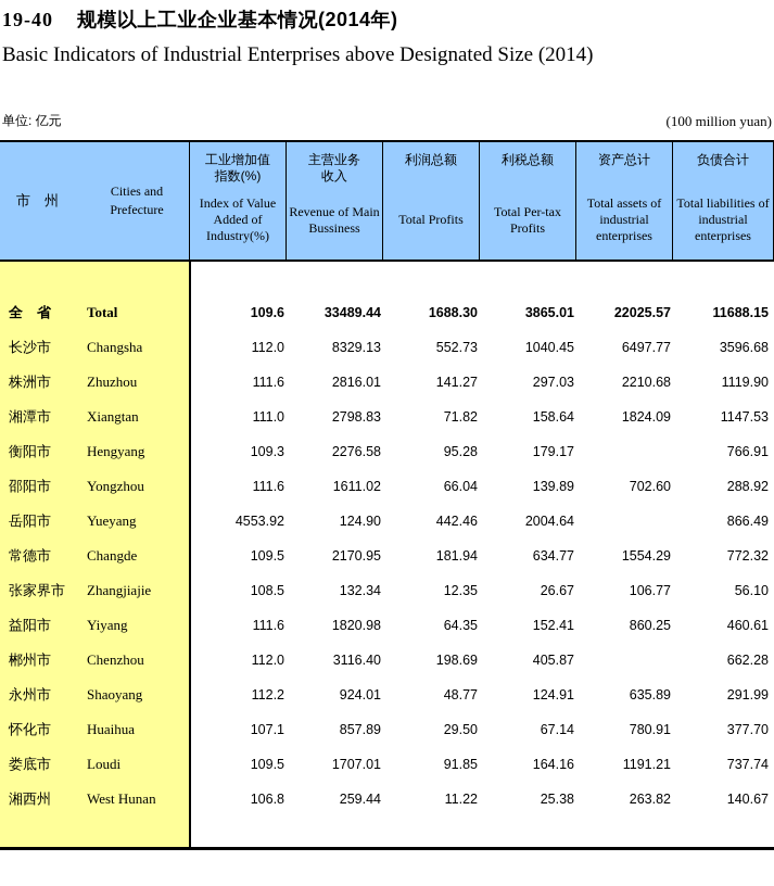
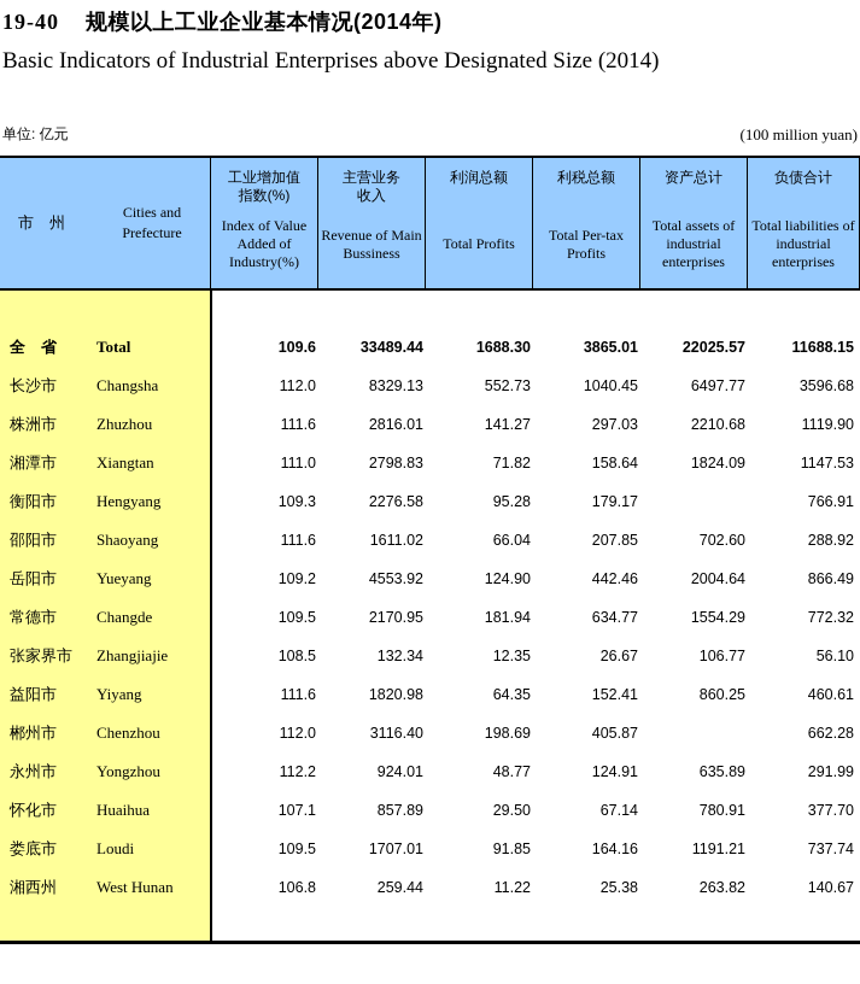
  19-40 规模以上工业企业基本情况(2014年)
  Basic Indicators of Industrial Enterprises above Designated Size (2014)
  单位: 亿元
  (100 million yuan)
  市 州
  Cities and Prefecture
  工业增加值
  指数(%)
  Index of Value Added of Industry(%)
  主营业务
  收入
  Revenue of Main Bussiness
  利润总额
  Total Profits
  利税总额
  Total Per-tax Profits
  资产总计
  Total assets of industrial enterprises
  负债合计
  Total liabilities of industrial enterprises
  全 省
  Total
  109.6
  33489.44
  1688.30
  3865.01
  22025.57
  11688.15
  长沙市
  Changsha
  112.0
  8329.13
  552.73
  1040.45
  6497.77
  3596.68
  株洲市
  Zhuzhou
  111.6
  2816.01
  141.27
  297.03
  2210.68
  1119.90
  湘潭市
  Xiangtan
  111.0
  2798.83
  71.82
  158.64
  1824.09
  1147.53
  衡阳市
  Hengyang
  109.3
  2276.58
  95.28
  179.17
  766.91
  邵阳市
- Yongzhou
+ Shaoyang
  111.6
  1611.02
  66.04
- 139.89
+ 207.85
  702.60
  288.92
  岳阳市
  Yueyang
+ 109.2
  4553.92
  124.90
  442.46
  2004.64
  866.49
  常德市
  Changde
  109.5
  2170.95
  181.94
  634.77
  1554.29
  772.32
  张家界市
  Zhangjiajie
  108.5
  132.34
  12.35
  26.67
  106.77
  56.10
  益阳市
  Yiyang
  111.6
  1820.98
  64.35
  152.41
  860.25
  460.61
  郴州市
  Chenzhou
  112.0
  3116.40
  198.69
  405.87
  662.28
  永州市
- Shaoyang
+ Yongzhou
  112.2
  924.01
  48.77
  124.91
  635.89
  291.99
  怀化市
  Huaihua
  107.1
  857.89
  29.50
  67.14
  780.91
  377.70
  娄底市
  Loudi
  109.5
  1707.01
  91.85
  164.16
  1191.21
  737.74
  湘西州
  West Hunan
  106.8
  259.44
  11.22
  25.38
  263.82
  140.67
